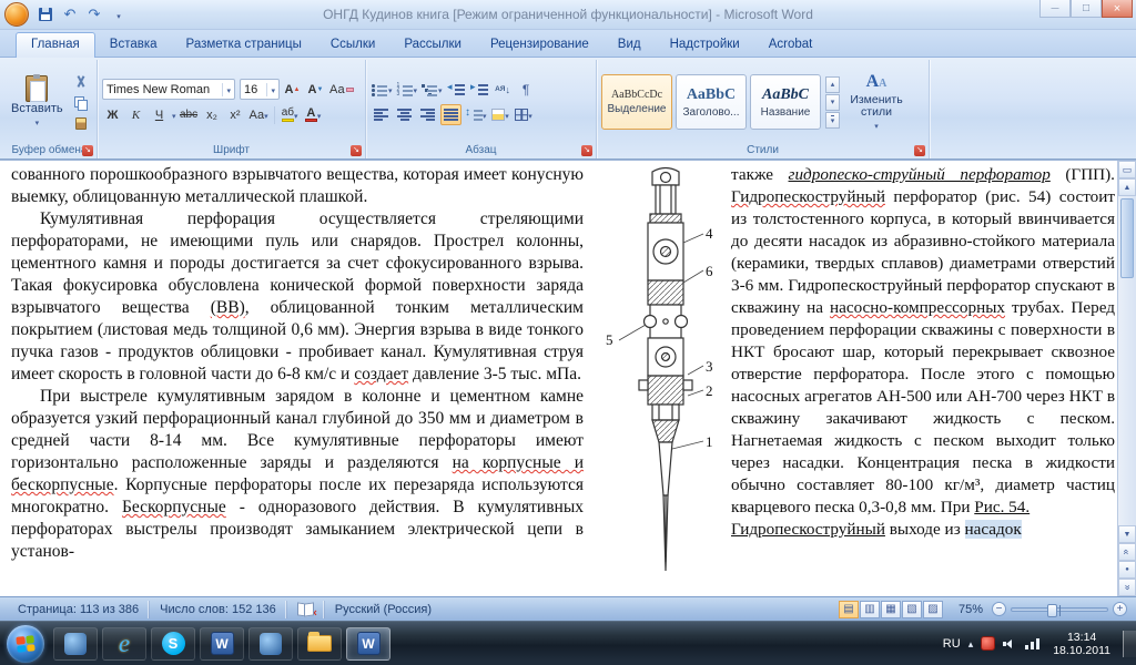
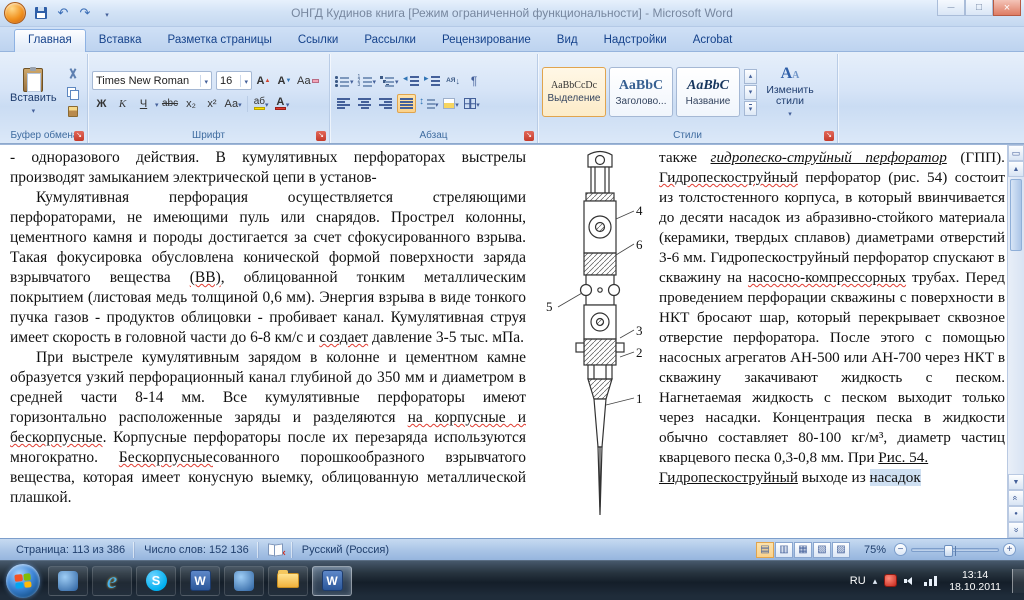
  ОНГД Кудинов книга [Режим ограниченной функциональности] - Microsoft Word
  Главная
  Вставка
  Разметка страницы
  Ссылки
  Рассылки
  Рецензирование
  Вид
  Надстройки
  Acrobat
  Вставить
  Буфер обмен
  Times New Roman
  16
  А
  А
  Аа
  Ж
  К
  Ч
  abc
  x₂
  x²
  Аа
  аб
  А
  Шрифт
  ¶
  Абзац
  AaBbCcDc
  Выделение
  AaBbC
  Заголово...
  AaBbC
  Название
  А
  Изменить стили
  Стили
- сованного порошкообразного взрывчатого вещества, которая имеет конусную выемку, облицованную металлической плашкой.
+ - одноразового действия. В кумулятивных перфораторах выстрелы производят замыканием электрической цепи в установ-
  Кумулятивная перфорация осуществляется стреляющими перфораторами, не имеющими пуль или снарядов. Прострел колонны, цементного камня и породы достигается за счет сфокусированного взрыва. Такая фокусировка обусловлена конической формой поверхности заряда взрывчатого вещества (ВВ), облицованной тонким металлическим покрытием (листовая медь толщиной 0,6 мм). Энергия взрыва в виде тонкого пучка газов - продуктов облицовки - пробивает канал. Кумулятивная струя имеет скорость в головной части до 6-8 км/с и создает давление 3-5 тыс. мПа.
- При выстреле кумулятивным зарядом в колонне и цементном камне образуется узкий перфорационный канал глубиной до 350 мм и диаметром в средней части 8-14 мм. Все кумулятивные перфораторы имеют горизонтально расположенные заряды и разделяются на корпусные и бескорпусные. Корпусные перфораторы после их перезаряда используются многократно. Бескорпусные - одноразового действия. В кумулятивных перфораторах выстрелы производят замыканием электрической цепи в установ-
+ При выстреле кумулятивным зарядом в колонне и цементном камне образуется узкий перфорационный канал глубиной до 350 мм и диаметром в средней части 8-14 мм. Все кумулятивные перфораторы имеют горизонтально расположенные заряды и разделяются на корпусные и бескорпусные. Корпусные перфораторы после их перезаряда используются многократно. Бескорпусныесованного порошкообразного взрывчатого вещества, которая имеет конусную выемку, облицованную металлической плашкой.
  4
  6
  5
  3
  2
  1
  также гидропеско-струйный перфоратор (ГПП). Гидропескоструйный перфоратор (рис. 54) состоит из толстостенного корпуса, в который ввинчивается до десяти насадок из абразивно-стойкого материала (керамики, твердых сплавов) диаметрами отверстий 3-6 мм. Гидропескоструйный перфоратор спускают в скважину на насосно-компрессорных трубах. Перед проведением перфорации скважины с поверхности в НКТ бросают шар, который перекрывает сквозное отверстие перфоратора. После этого с помощью насосных агрегатов АН-500 или АН-700 через НКТ в скважину закачивают жидкость с песком. Нагнетаемая жидкость с песком выходит только через насадки. Концентрация песка в жидкости обычно составляет 80-100 кг/м³, диаметр частиц кварцевого песка 0,3-0,8 мм. При Рис. 54.
  Гидропескоструйный выходе из насадок
  Страница: 113 из 386
  Число слов: 152 136
  Русский (Россия)
  75%
  −
  +
  RU
  13:14
  18.10.2011
